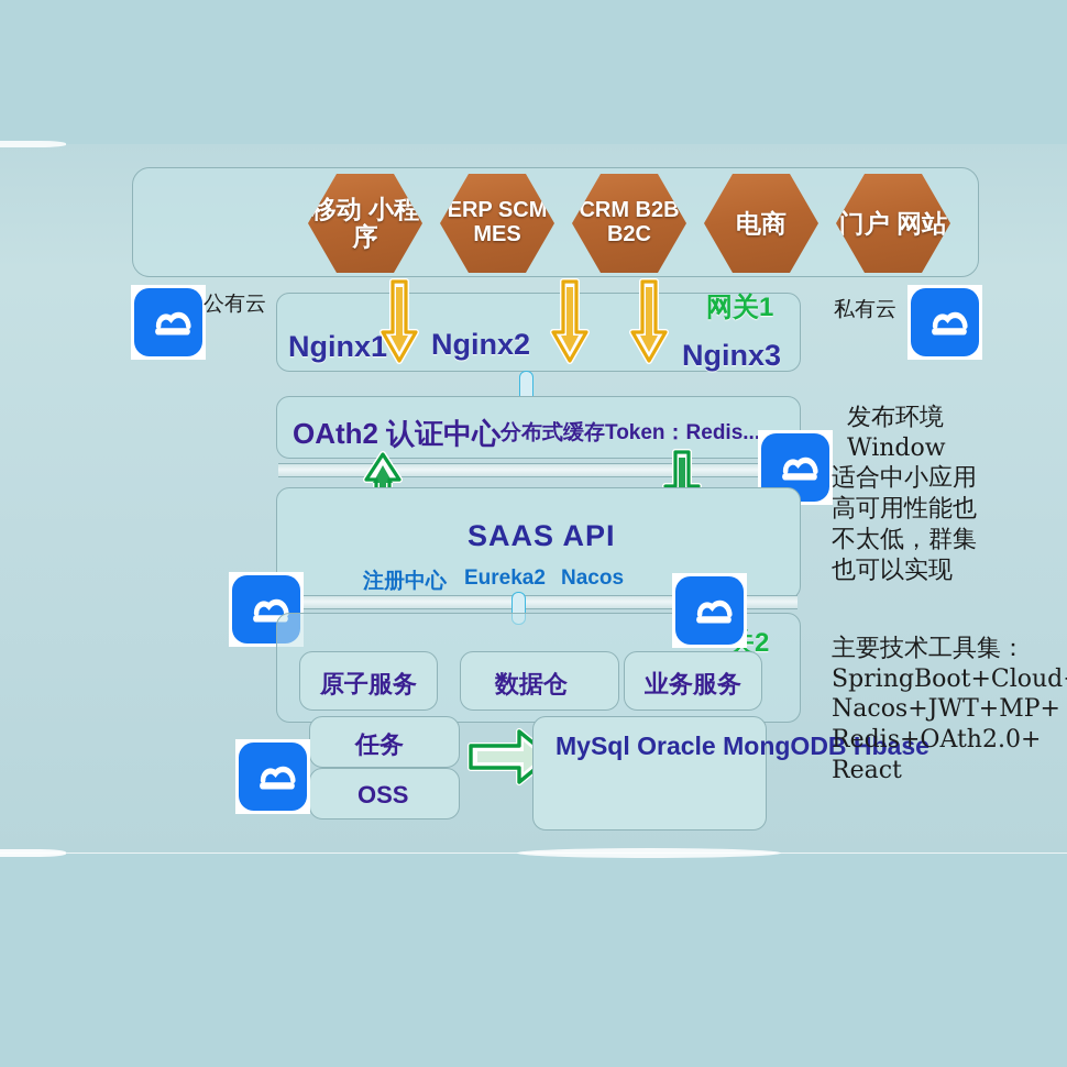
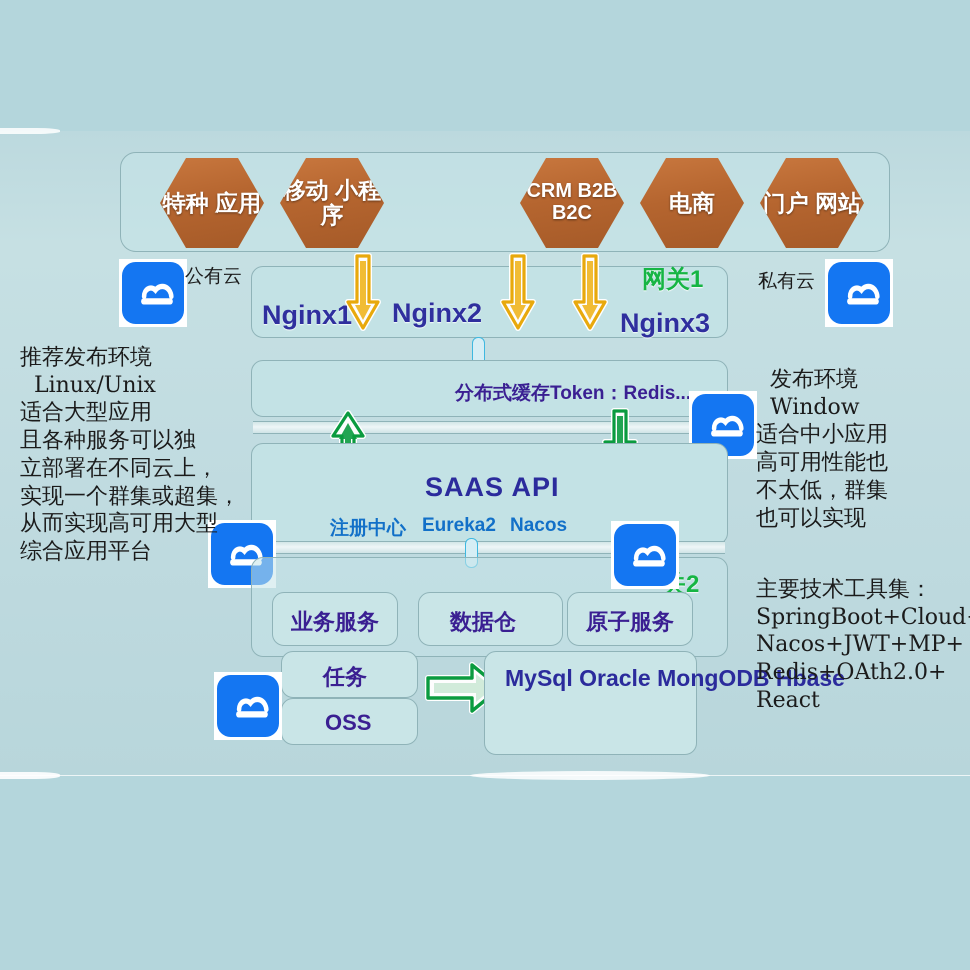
+ 特种 应用
  移动 小程序
- ERP SCM MES
  CRM B2B B2C
  电商
  门户 网站
  Nginx1
  Nginx2
  Nginx3
  网关1
  公有云
  私有云
- OAth2 认证中心
  分布式缓存Token：Redis..
  SAAS API
  注册中心
  Eureka2
  Nacos
- 原子服务
+ 业务服务
  数据仓
- 业务服务
+ 原子服务
  任务
  OSS
  MySql Oracle MongODB Hbase
+ 推荐发布环境
+ Linux/Unix
+ 适合大型应用
+ 且各种服务可以独
+ 立部署在不同云上，
+ 实现一个群集或超集，
+ 从而实现高可用大型
+ 综合应用平台
  发布环境
  Window
  适合中小应用
  高可用性能也
  不太低，群集
  也可以实现
  主要技术工具集：
  SpringBoot+Cloud
  Nacos+JWT+MP+
  Redis+OAth2.0+
  React
